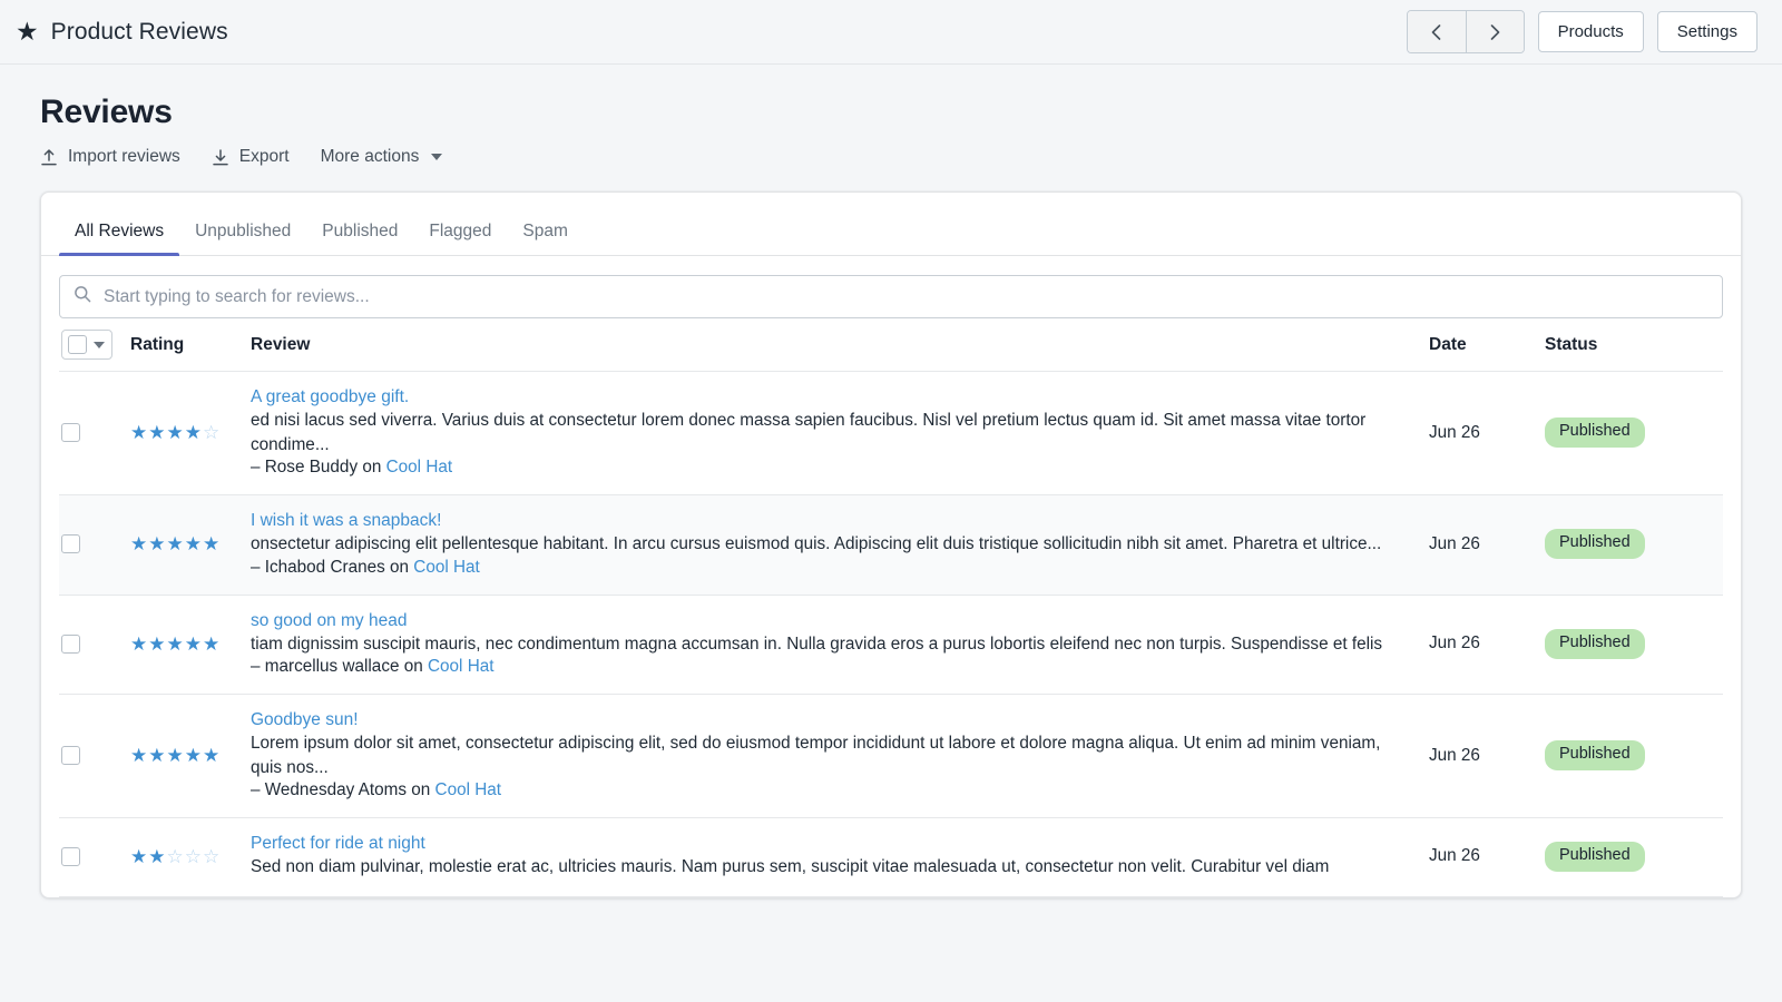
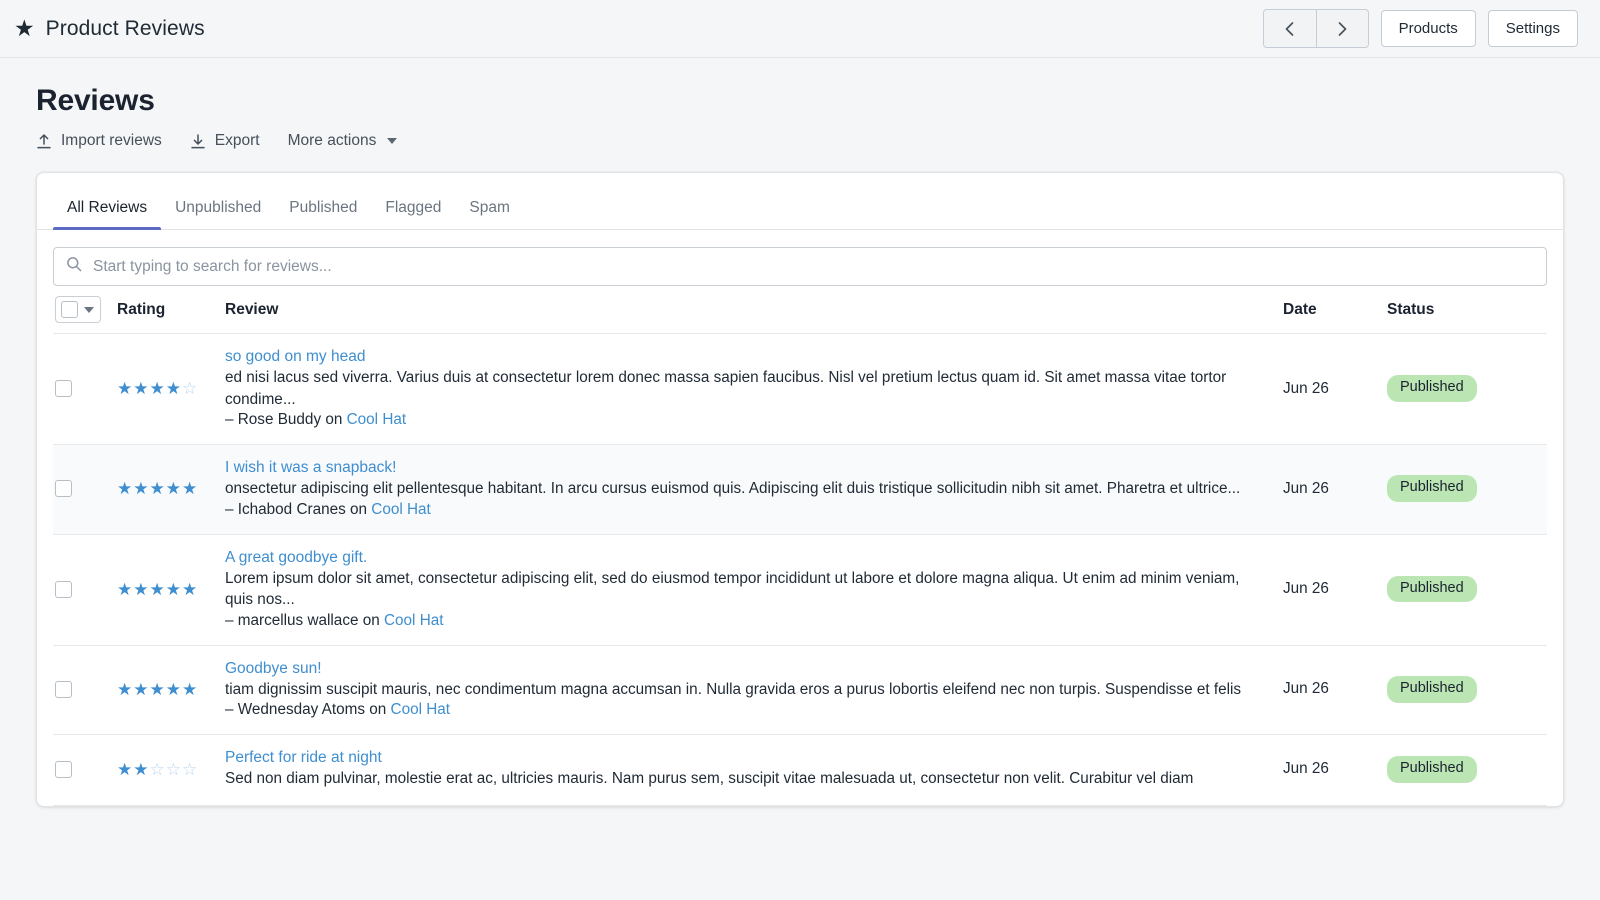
  ★
  Product Reviews
  Products
  Settings
  Reviews
  Import reviews
  Export
  More actions
  All Reviews
  Unpublished
  Published
  Flagged
  Spam
  Start typing to search for reviews...
  Rating
  Review
  Date
  Status
  ★
  ★
  ★
  ★
  ☆
- A great goodbye gift.
+ so good on my head
  ed nisi lacus sed viverra. Varius duis at consectetur lorem donec massa sapien faucibus. Nisl vel pretium lectus quam id. Sit amet massa vitae tortor condime...
  – Rose Buddy on Cool Hat
  Jun 26
  Published
  ★
  ★
  ★
  ★
  ★
  I wish it was a snapback!
  onsectetur adipiscing elit pellentesque habitant. In arcu cursus euismod quis. Adipiscing elit duis tristique sollicitudin nibh sit amet. Pharetra et ultrice...
  – Ichabod Cranes on Cool Hat
  Jun 26
  Published
  ★
  ★
  ★
  ★
  ★
- so good on my head
+ A great goodbye gift.
- tiam dignissim suscipit mauris, nec condimentum magna accumsan in. Nulla gravida eros a purus lobortis eleifend nec non turpis. Suspendisse et felis
+ Lorem ipsum dolor sit amet, consectetur adipiscing elit, sed do eiusmod tempor incididunt ut labore et dolore magna aliqua. Ut enim ad minim veniam, quis nos...
  – marcellus wallace on Cool Hat
  Jun 26
  Published
  ★
  ★
  ★
  ★
  ★
  Goodbye sun!
- Lorem ipsum dolor sit amet, consectetur adipiscing elit, sed do eiusmod tempor incididunt ut labore et dolore magna aliqua. Ut enim ad minim veniam, quis nos...
+ tiam dignissim suscipit mauris, nec condimentum magna accumsan in. Nulla gravida eros a purus lobortis eleifend nec non turpis. Suspendisse et felis
  – Wednesday Atoms on Cool Hat
  Jun 26
  Published
  ★
  ★
  ☆
  ☆
  ☆
  Perfect for ride at night
  Sed non diam pulvinar, molestie erat ac, ultricies mauris. Nam purus sem, suscipit vitae malesuada ut, consectetur non velit. Curabitur vel diam
  Jun 26
  Published
